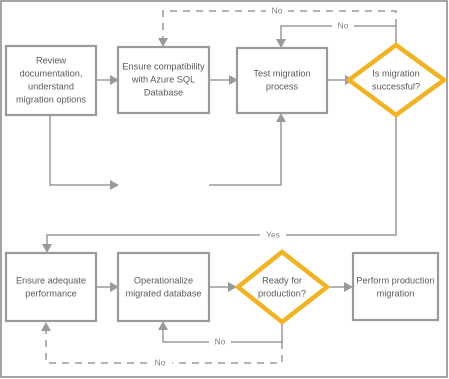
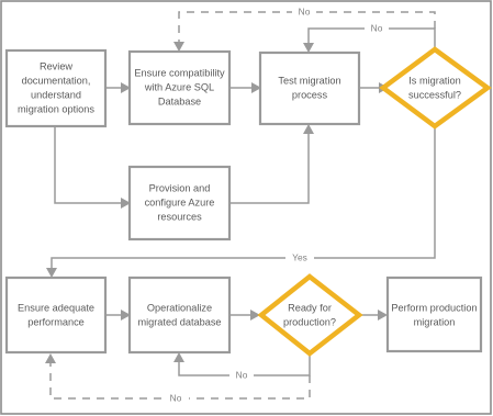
  No
  No
  Yes
  No
  No
  Review
  documentation,
  understand
  migration options
  Ensure compatibility
  with Azure SQL
  Database
  Test migration
  process
  Is migration
  successful?
+ Provision and
+ configure Azure
+ resources
  Ensure adequate
  performance
  Operationalize
  migrated database
  Ready for
  production?
  Perform production
  migration
